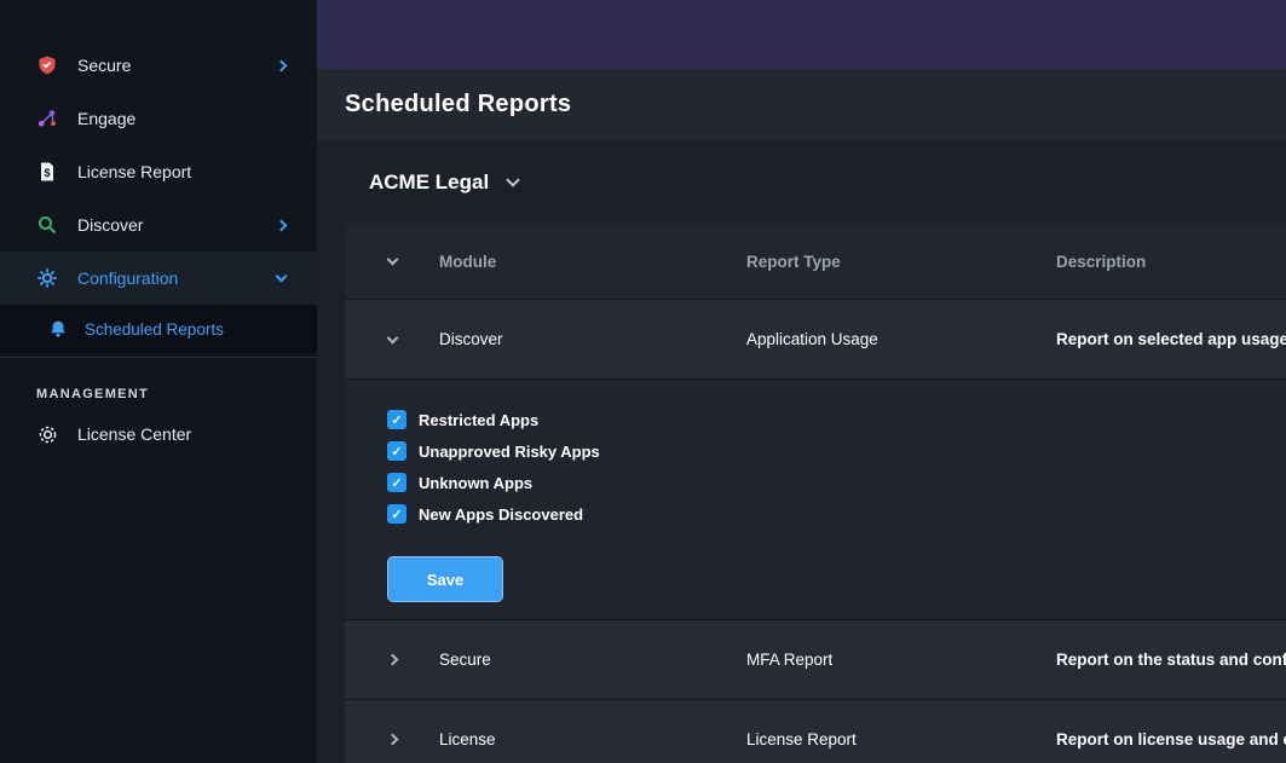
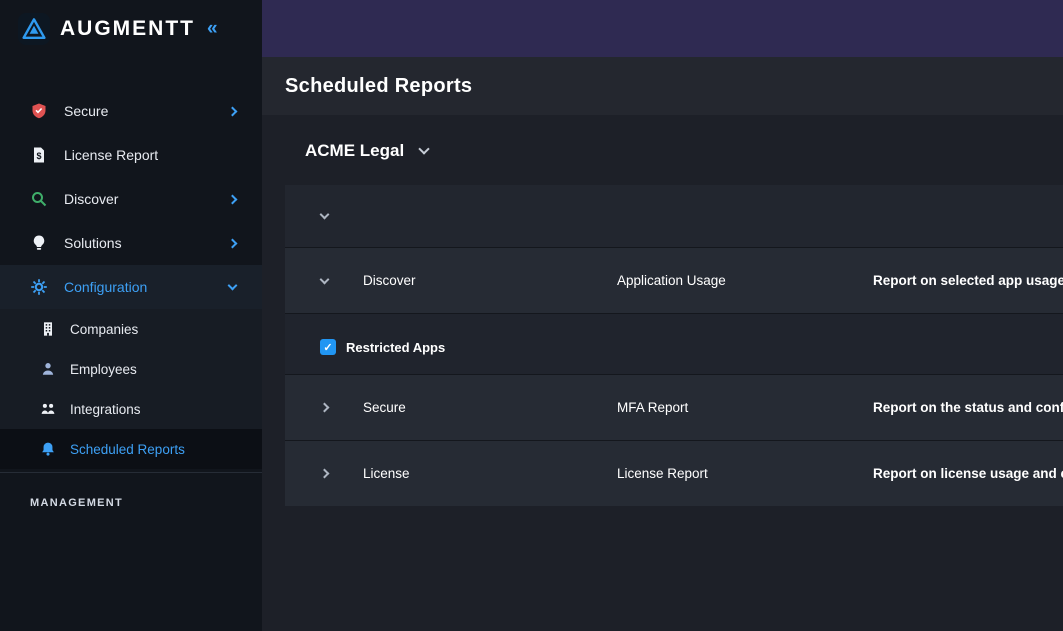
+ AUGMENTT
+ «
  Secure
- Engage
  $
  License Report
  Discover
+ Solutions
  Configuration
+ Companies
+ Employees
+ Integrations
  Scheduled Reports
  MANAGEMENT
- License Center
  Scheduled Reports
  ACME Legal
- Module
- Report Type
- Description
  Discover
  Application Usage
  Report on selected app usage
  Restricted Apps
- Unapproved Risky Apps
- Unknown Apps
- New Apps Discovered
- Save
  Secure
  MFA Report
  Report on the status and conf
  License
  License Report
  Report on license usage and
